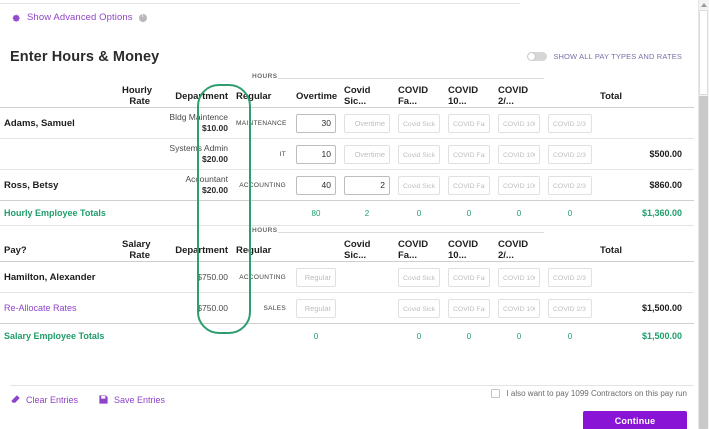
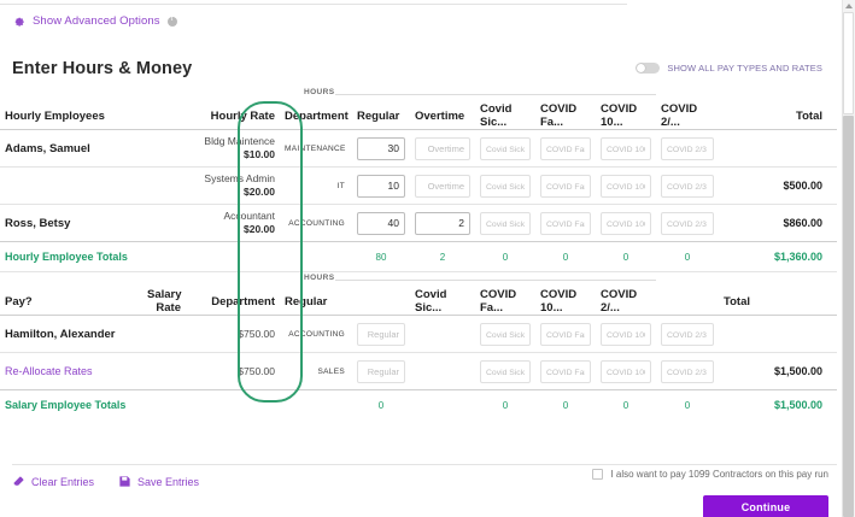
  Show Advanced Options
  Enter Hours & Money
  SHOW ALL PAY TYPES AND RATES
+ Hourly Employees
  Hourly Rate
  Department
  Regular
  Overtime
  Covid Sic...
  COVID Fa...
  COVID 10...
  COVID 2/...
  Total
  Adams, Samuel
  Bldg Maintence
  $10.00
  30
  Overtime
  Covid Sick
  COVID Fa
  COVID 10
  COVID 2/3
  Systems Admin
  $20.00
  10
  Overtime
  Covid Sick
  COVID Fa
  COVID 10
  COVID 2/3
  $500.00
  Ross, Betsy
  Accountant
  $20.00
  40
  2
  Covid Sick
  COVID Fa
  COVID 10
  COVID 2/3
  $860.00
  Hourly Employee Totals
  80
  2
  0
  0
  0
  0
  $1,360.00
  Pay?
  Salary Rate
  Department
  Regular
  Covid Sic...
  COVID Fa...
  COVID 10...
  COVID 2/...
  Total
  Hamilton, Alexander
  $750.00
  Regular
  Covid Sick
  COVID Fa
  COVID 10
  COVID 2/3
  Re-Allocate Rates
  $750.00
  Regular
  Covid Sick
  COVID Fa
  COVID 10
  COVID 2/3
  $1,500.00
  Salary Employee Totals
  0
  0
  0
  0
  0
  $1,500.00
  Clear Entries
  Save Entries
  I also want to pay 1099 Contractors on this pay run
  Continue
